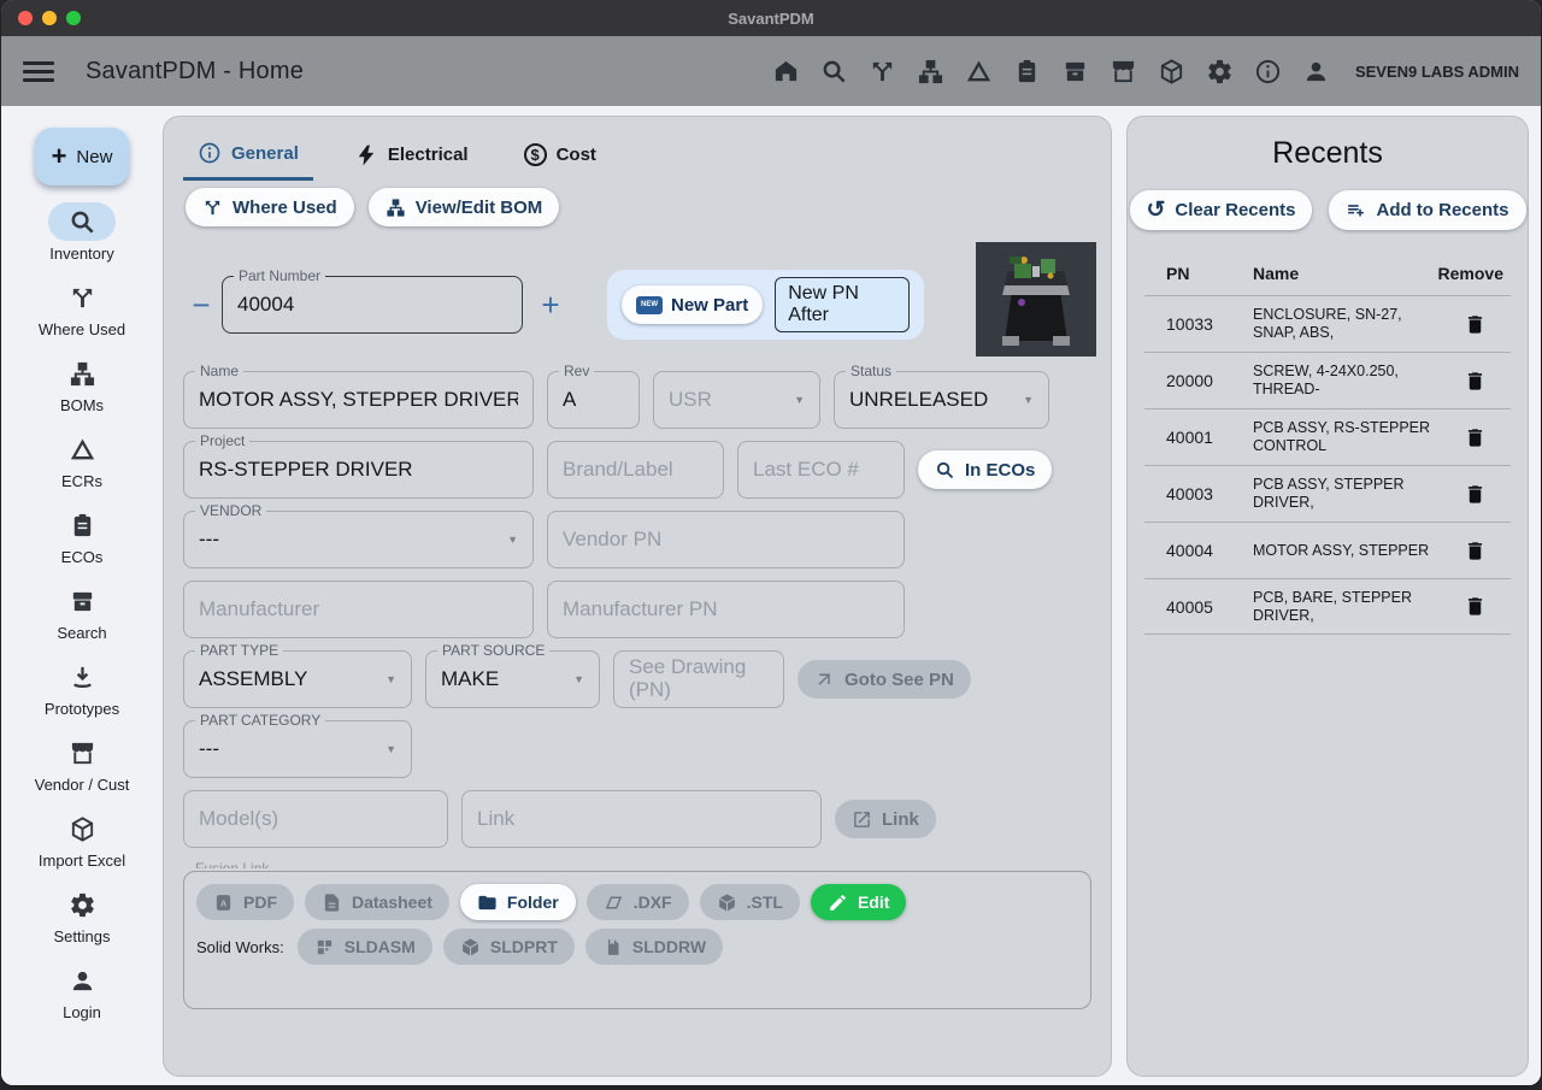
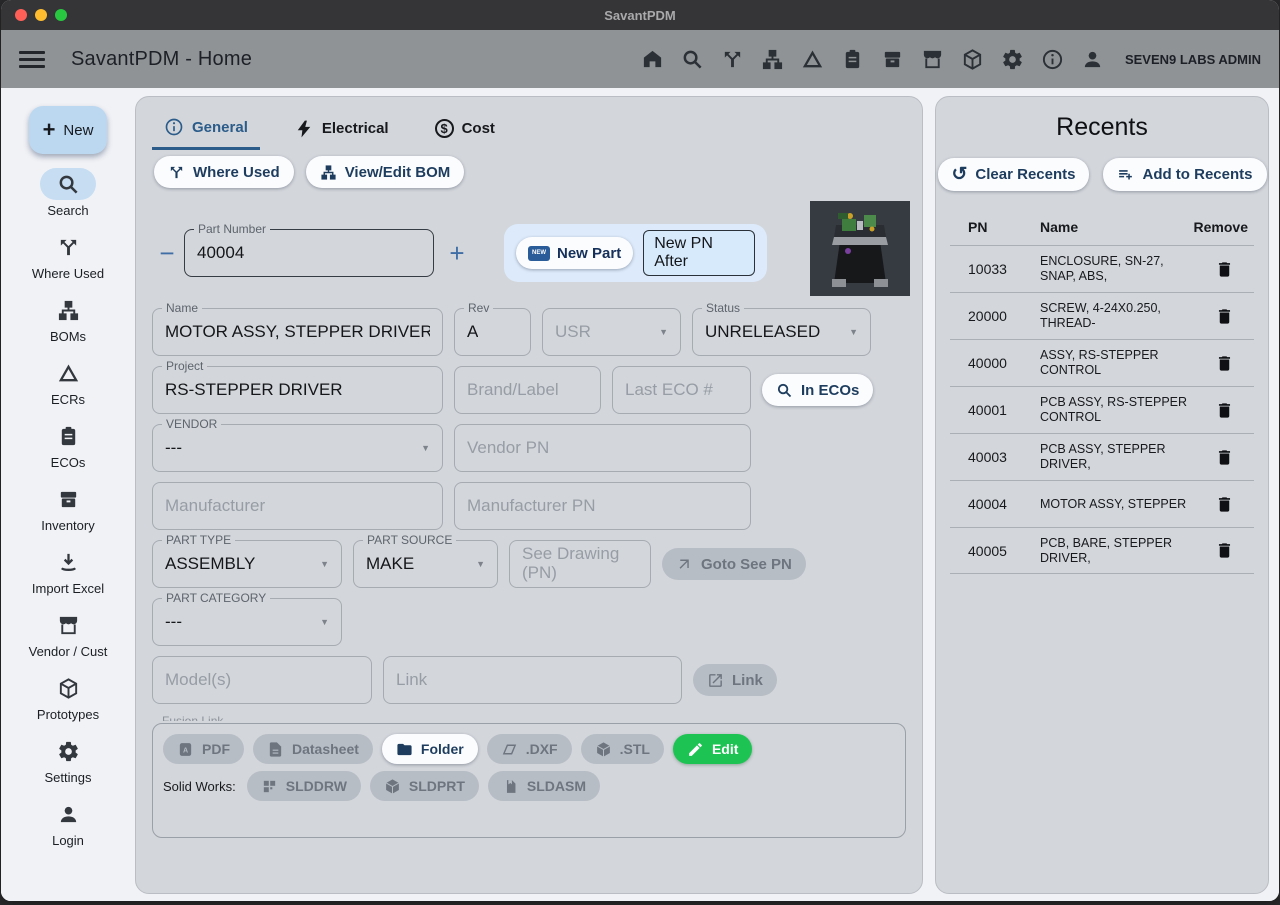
  SavantPDM
  SavantPDM - Home
  SEVEN9 LABS ADMIN
  +
  New
- Inventory
+ Search
  Where Used
  BOMs
  ECRs
  ECOs
- Search
+ Inventory
- Prototypes
+ Import Excel
  Vendor / Cust
- Import Excel
+ Prototypes
  Settings
  Login
  General
  Electrical
  $
  Cost
  Where Used
  View/Edit BOM
  −
  Part Number
  40004
  +
  New Part
  New PN After
  Name
  MOTOR ASSY, STEPPER DRIVER
  Rev
  A
  USR
  ▼
  Status
  UNRELEASED
  ▼
  Project
  RS-STEPPER DRIVER
  Brand/Label
  Last ECO #
  In ECOs
  VENDOR
  ---
  ▼
  Vendor PN
  Manufacturer
  Manufacturer PN
  PART TYPE
  ASSEMBLY
  ▼
  PART SOURCE
  MAKE
  ▼
  See Drawing (PN)
  Goto See PN
  PART CATEGORY
  ---
  ▼
  Model(s)
  Link
  Link
  A
  PDF
  Datasheet
  Folder
  .DXF
  .STL
  Edit
  Solid Works:
- SLDASM
+ SLDDRW
  SLDPRT
- SLDDRW
+ SLDASM
  Recents
  ↺
  Clear Recents
  Add to Recents
  PN
  Name
  Remove
  10033
  ENCLOSURE, SN-27, SNAP, ABS,
  20000
  SCREW, 4-24X0.250, THREAD-
+ 40000
+ ASSY, RS-STEPPER CONTROL
  40001
  PCB ASSY, RS-STEPPER CONTROL
  40003
  PCB ASSY, STEPPER DRIVER,
  40004
  MOTOR ASSY, STEPPER
  40005
  PCB, BARE, STEPPER DRIVER,
